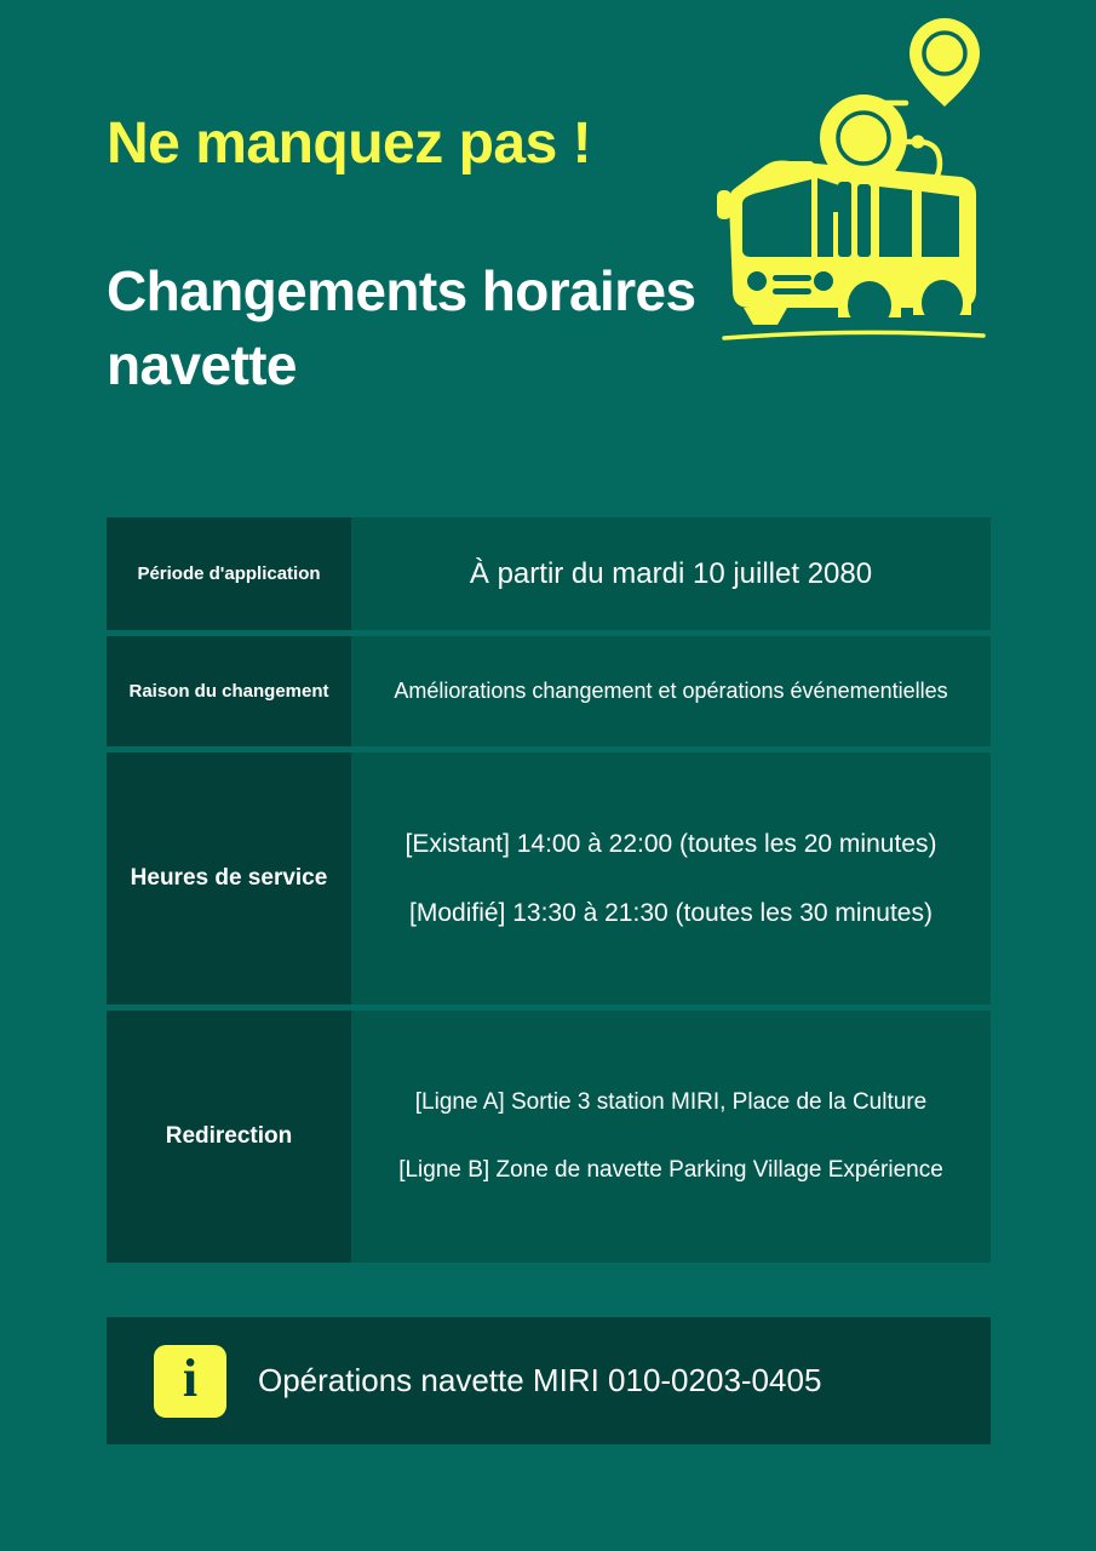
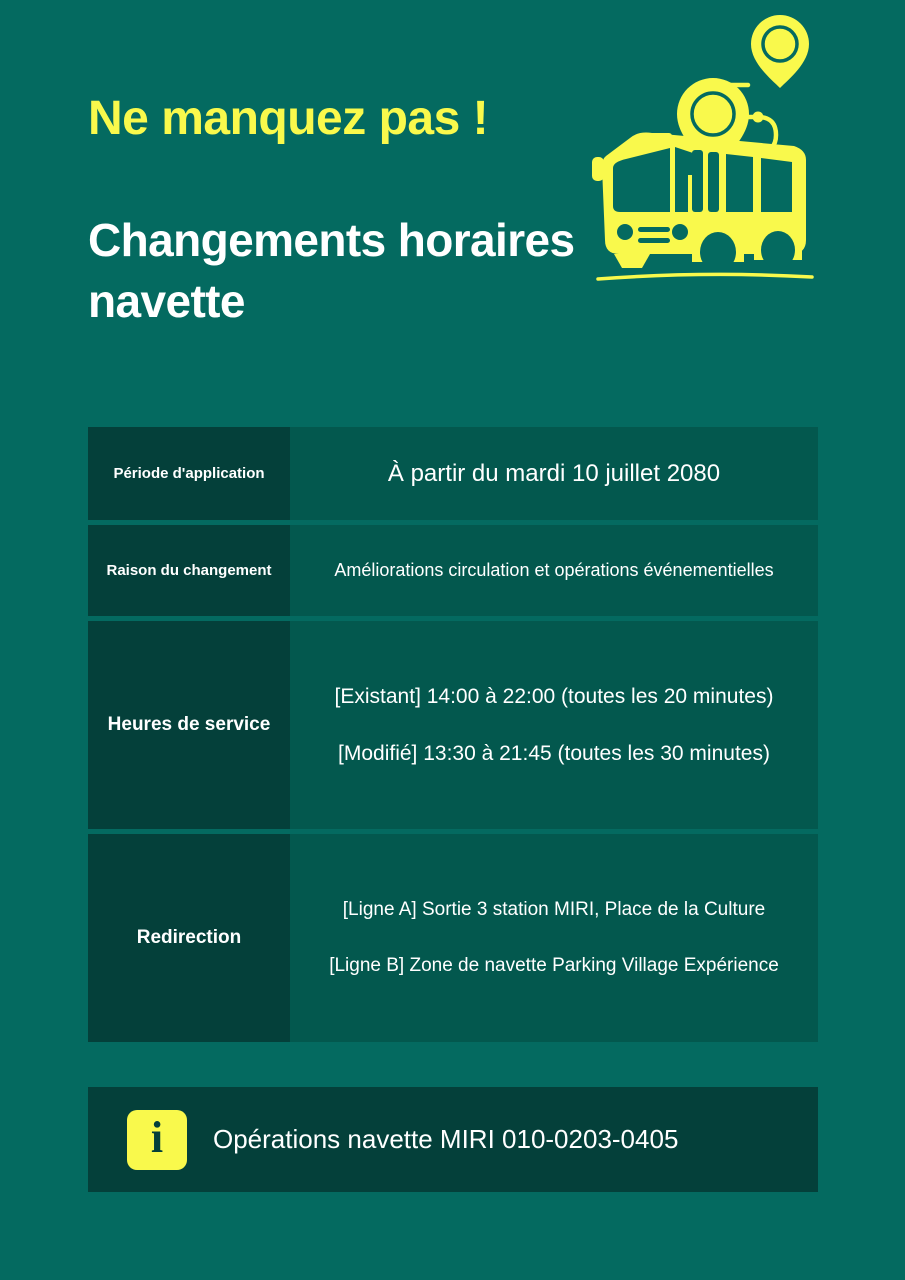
  Ne manquez pas !
  Changements horaires navette
  Période d'application
  À partir du mardi 10 juillet 2080
  Raison du changement
- Améliorations changement et opérations événementielles
+ Améliorations circulation et opérations événementielles
  Heures de service
  [Existant] 14:00 à 22:00 (toutes les 20 minutes)
- [Modifié] 13:30 à 21:30 (toutes les 30 minutes)
+ [Modifié] 13:30 à 21:45 (toutes les 30 minutes)
  Redirection
  [Ligne A] Sortie 3 station MIRI, Place de la Culture
  [Ligne B] Zone de navette Parking Village Expérience
  i
  Opérations navette MIRI 010-0203-0405
